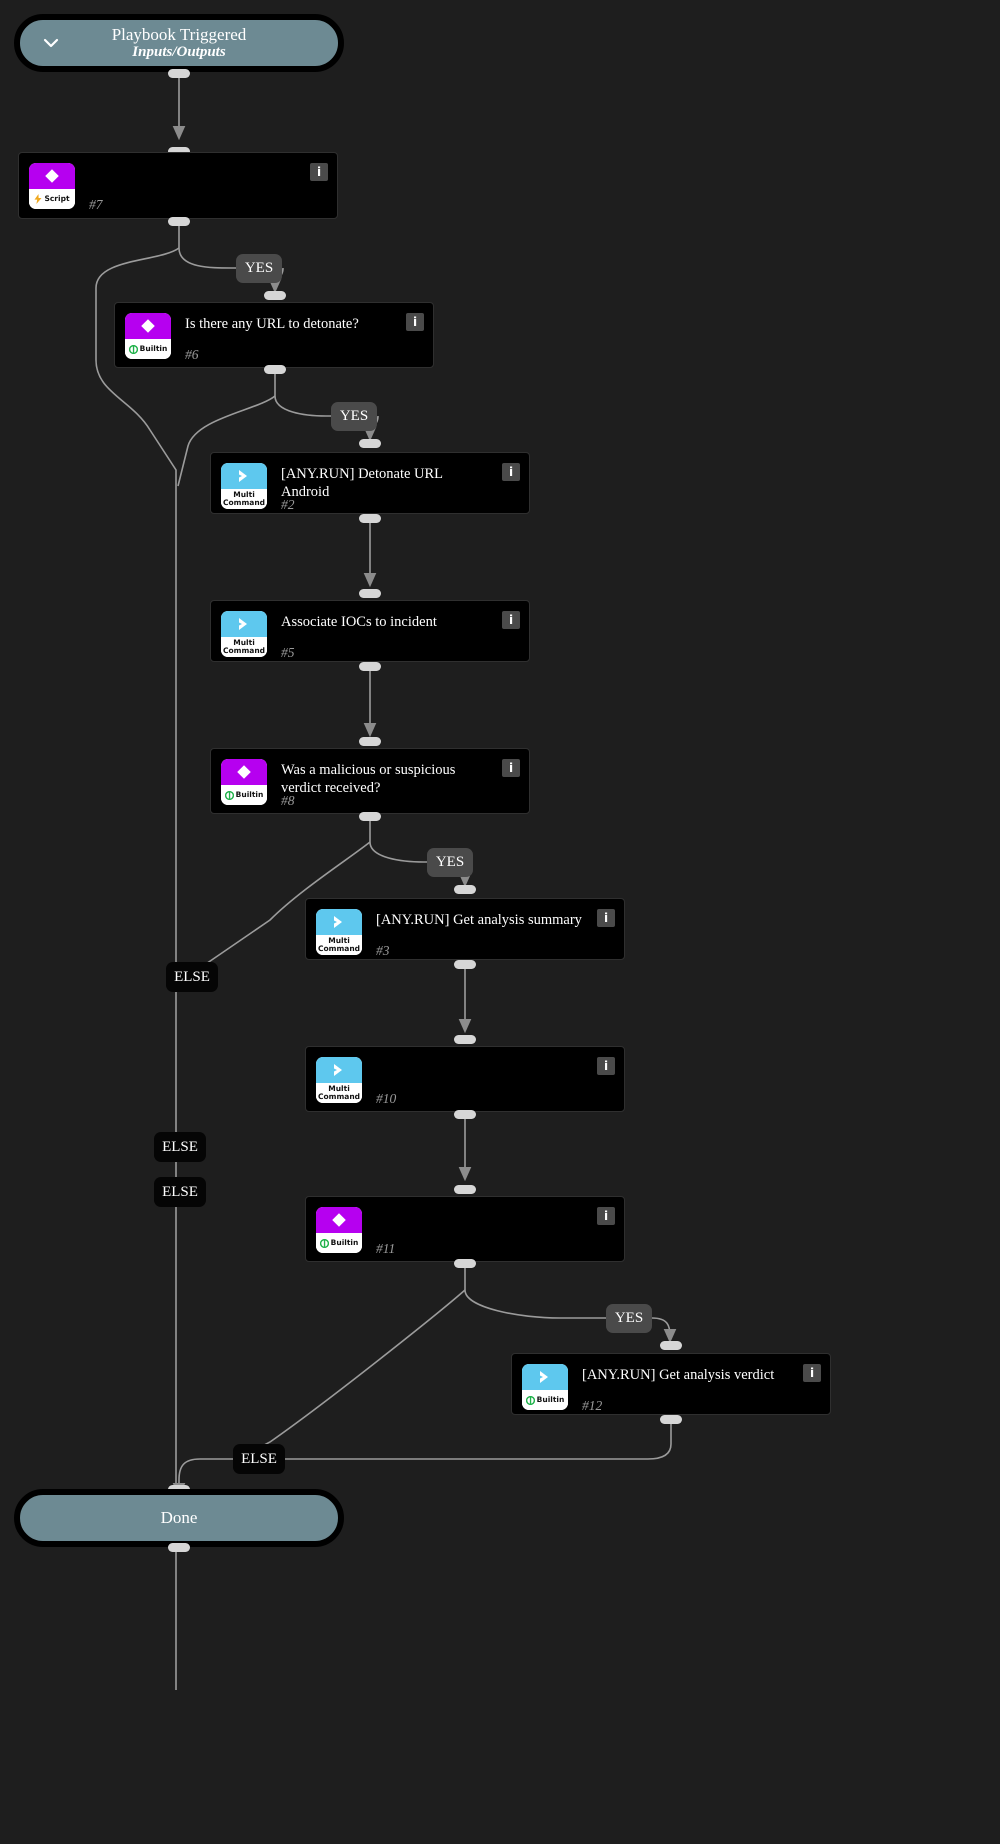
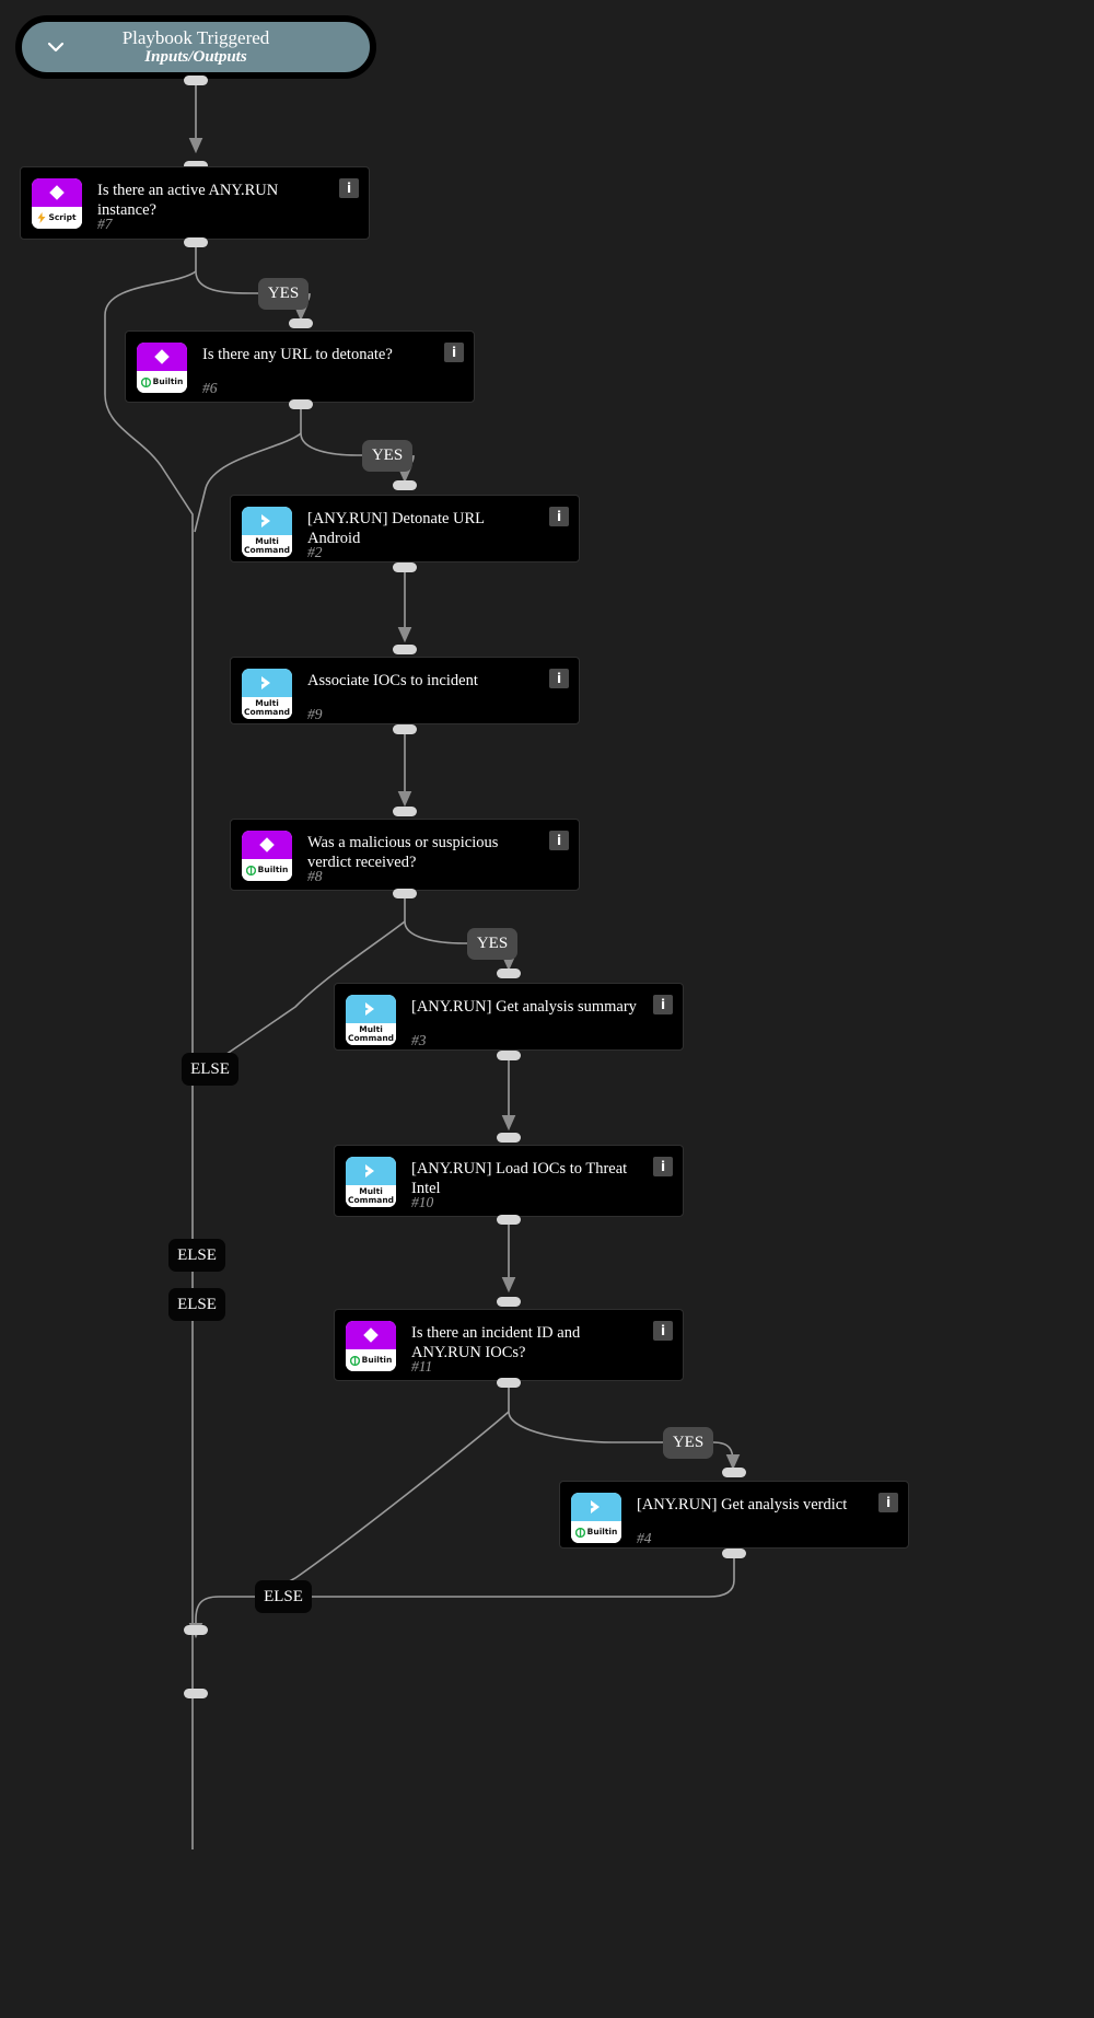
  Playbook Triggered
  Inputs/Outputs
  Script
+ Is there an active ANY.RUN instance?
  #7
  i
  YES
  Builtin
  Is there any URL to detonate?
  #6
  i
  YES
  Multi Command
  [ANY.RUN] Detonate URL Android
  #2
  i
  Multi Command
  Associate IOCs to incident
- #5
+ #9
  i
  Builtin
  Was a malicious or suspicious verdict received?
  #8
  i
  YES
  ELSE
  Multi Command
  [ANY.RUN] Get analysis summary
  #3
  i
  Multi Command
+ [ANY.RUN] Load IOCs to Threat Intel
  #10
  i
  ELSE
  ELSE
  Builtin
+ Is there an incident ID and ANY.RUN IOCs?
  #11
  i
  YES
  Builtin
  [ANY.RUN] Get analysis verdict
- #12
+ #4
  i
  ELSE
- Done
